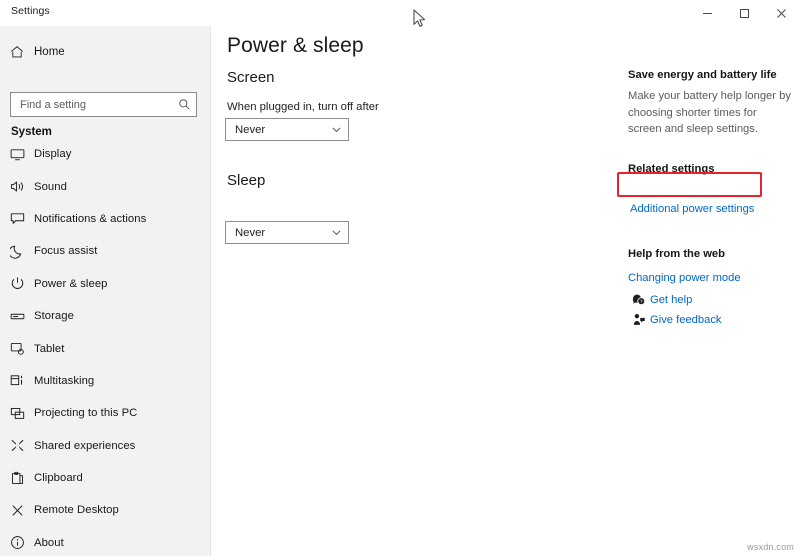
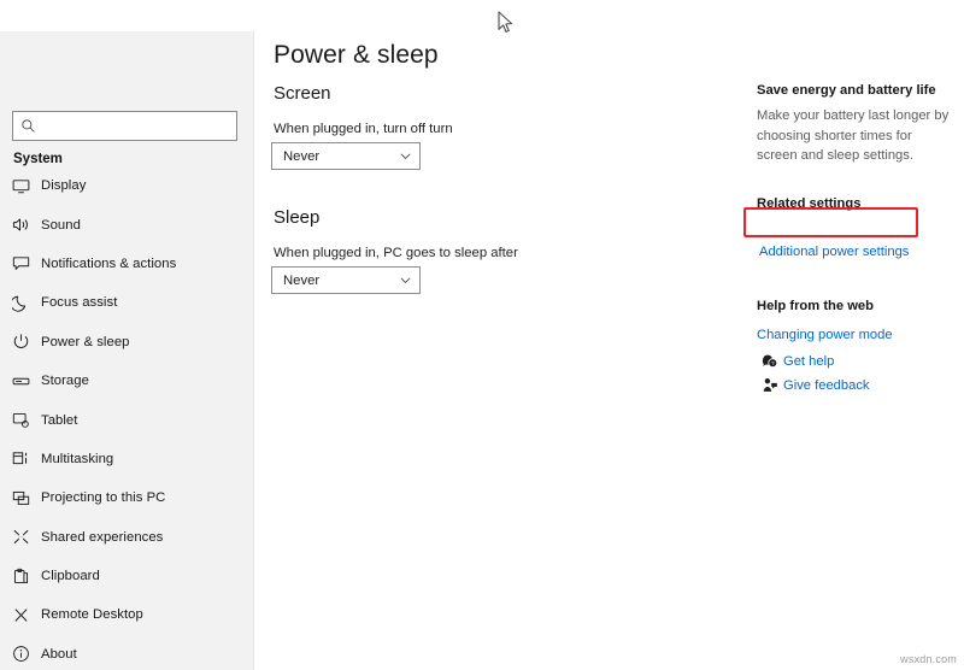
- Settings
- Home
- Find a setting
  System
  Display
  Sound
  Notifications & actions
  Focus assist
  Power & sleep
  Storage
  Tablet
  Multitasking
  Projecting to this PC
  Shared experiences
  Clipboard
  Remote Desktop
  About
  Power & sleep
  Screen
- When plugged in, turn off after
+ When plugged in, turn off turn
  Never
  Sleep
+ When plugged in, PC goes to sleep after
  Never
  Save energy and battery life
- Make your battery help longer by choosing shorter times for screen and sleep settings.
+ Make your battery last longer by choosing shorter times for screen and sleep settings.
  Related settings
  Additional power settings
  Help from the web
  Changing power mode
  Get help
  Give feedback
  wsxdn.com
